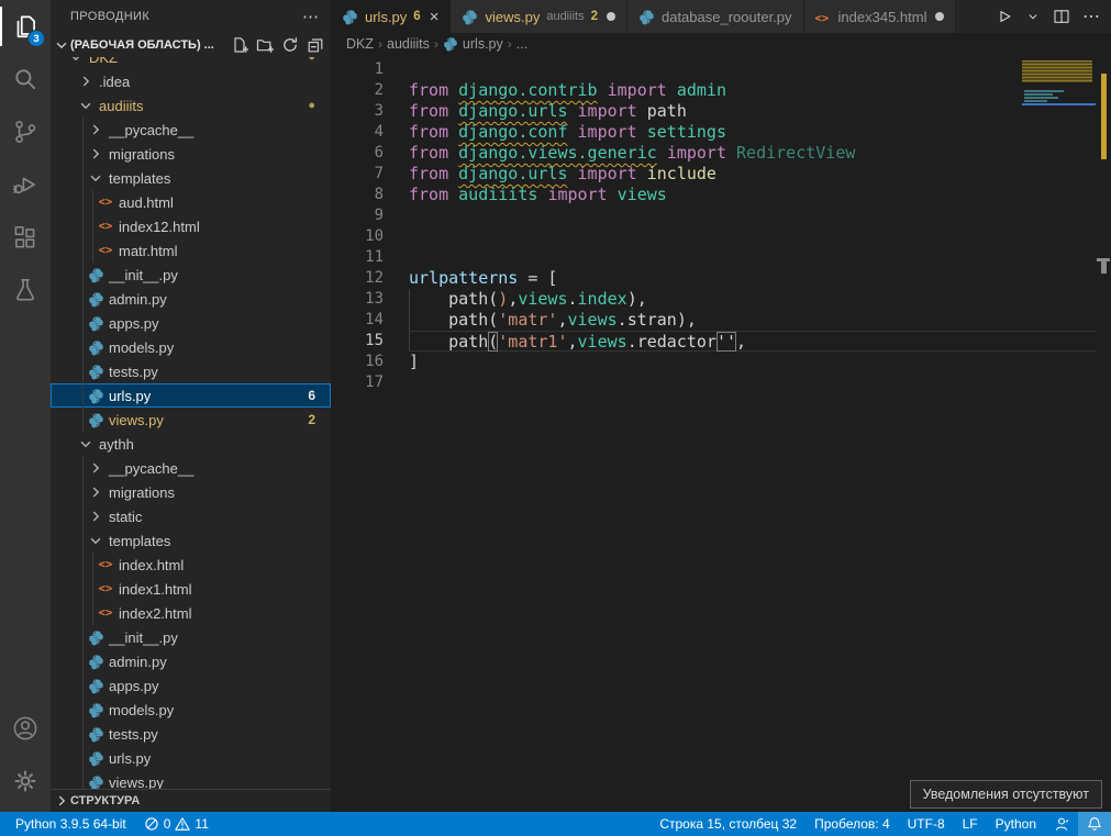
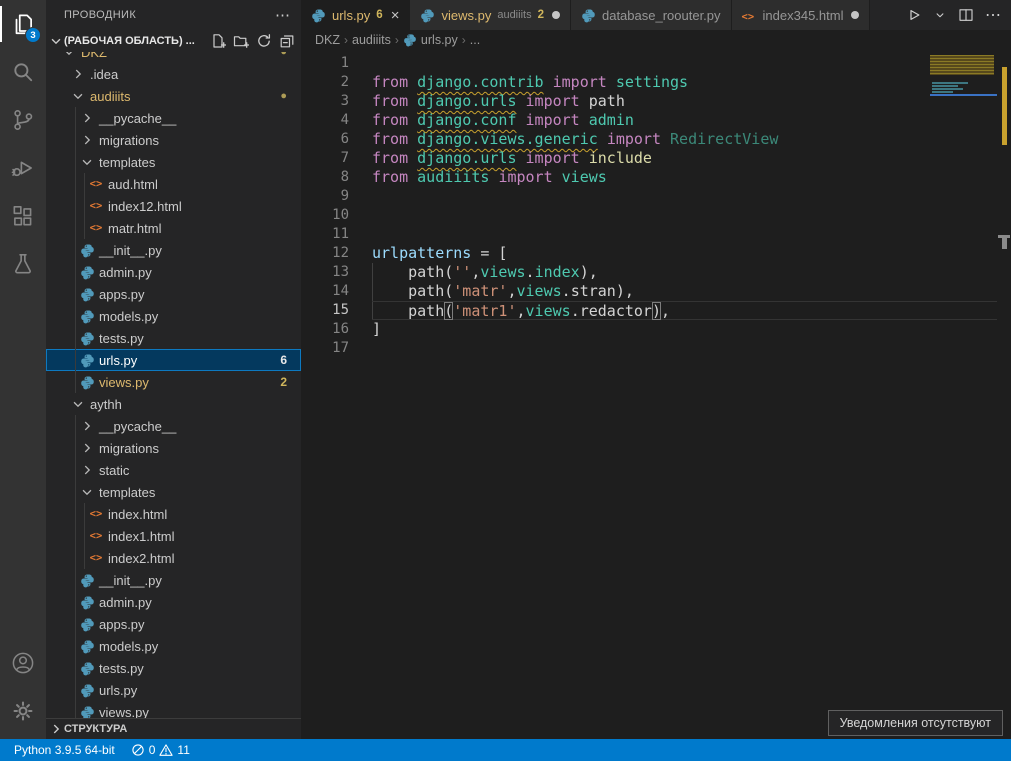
  3
  ПРОВОДНИК
  ⋯
  (РАБОЧАЯ ОБЛАСТЬ) ...
  DKZ
  ●
  .idea
  audiiits
  ●
  __pycache__
  migrations
  templates
  <>
  aud.html
  <>
  index12.html
  <>
  matr.html
  __init__.py
  admin.py
  apps.py
  models.py
  tests.py
  urls.py
  6
  views.py
  2
  aythh
  __pycache__
  migrations
  static
  templates
  <>
  index.html
  <>
  index1.html
  <>
  index2.html
  __init__.py
  admin.py
  apps.py
  models.py
  tests.py
  urls.py
  views.py
  СТРУКТУРА
  urls.py
  6
  ×
  views.py
  audiiits
  2
  database_roouter.py
  <>
  index345.html
  ⋯
  DKZ
  ›
  audiiits
  ›
  urls.py
  ›
  ...
  1
  2
- from django.contrib import admin
+ from django.contrib import settings
  3
  from django.urls import path
  4
- from django.conf import settings
+ from django.conf import admin
  6
  from django.views.generic import RedirectView
  7
  from django.urls import include
  8
  from audiiits import views
  9
  10
  11
  12
  urlpatterns = [
  13
- path(),views.index),
+ path('',views.index),
  14
  path('matr',views.stran),
  15
- path('matr1',views.redactor'',
+ path('matr1',views.redactor),
  16
  ]
  17
  Python 3.9.5 64-bit
  0
  11
- Строка 15, столбец 32
- Пробелов: 4
- UTF-8
- LF
- Python
  Уведомления отсутствуют
